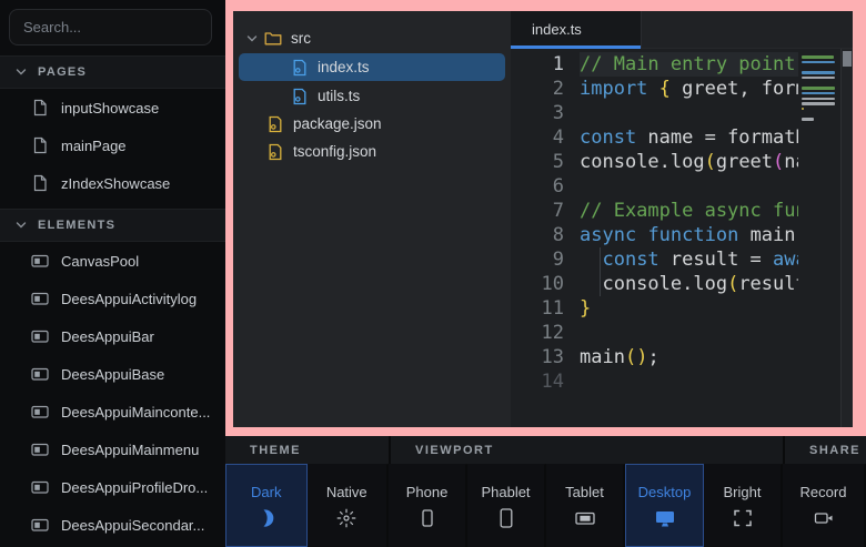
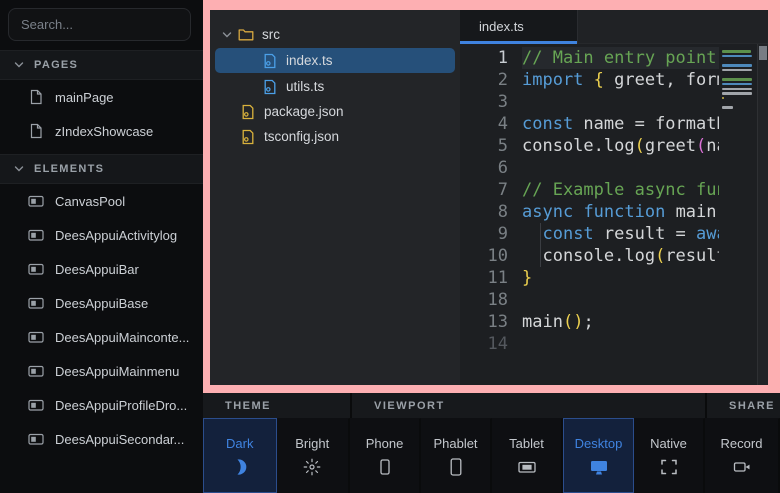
  Search...
  PAGES
- inputShowcase
  mainPage
  zIndexShowcase
  ELEMENTS
  CanvasPool
  DeesAppuiActivitylog
  DeesAppuiBar
  DeesAppuiBase
  DeesAppuiMainconte...
  DeesAppuiMainmenu
  DeesAppuiProfileDro...
  DeesAppuiSecondar...
  src
  index.ts
  utils.ts
  package.json
  tsconfig.json
  index.ts
  1
  // Main entry point
  2
  import { greet, for
  3
  4
  const name = format
  5
  console.log(greet(n
  6
  7
  // Example async fu
  8
  async function main
  9
  const result = aw
  10
  console.log(resul
  11
  }
- 12
+ 18
  13
  main();
  14
  THEME
  VIEWPORT
  SHARE
  Dark
- Native
+ Bright
  Phone
  Phablet
  Tablet
  Desktop
- Bright
+ Native
  Record
